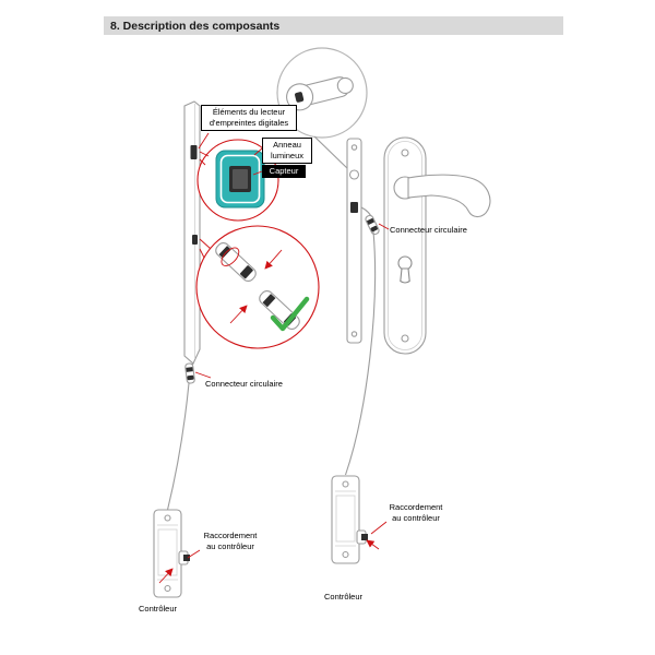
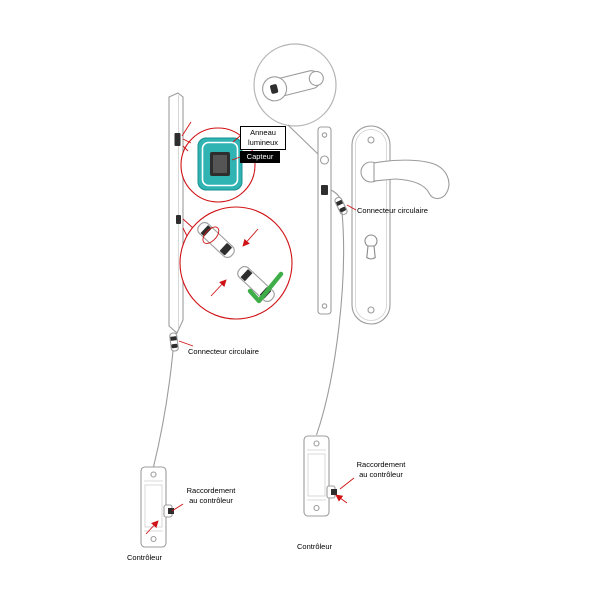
- 8. Description des composants
- Éléments du lecteur
- d'empreintes digitales
  Anneau
  lumineux
  Capteur
  Connecteur circulaire
  Connecteur circulaire
  Raccordement
  au contrôleur
  Raccordement
  au contrôleur
  Contrôleur
  Contrôleur
